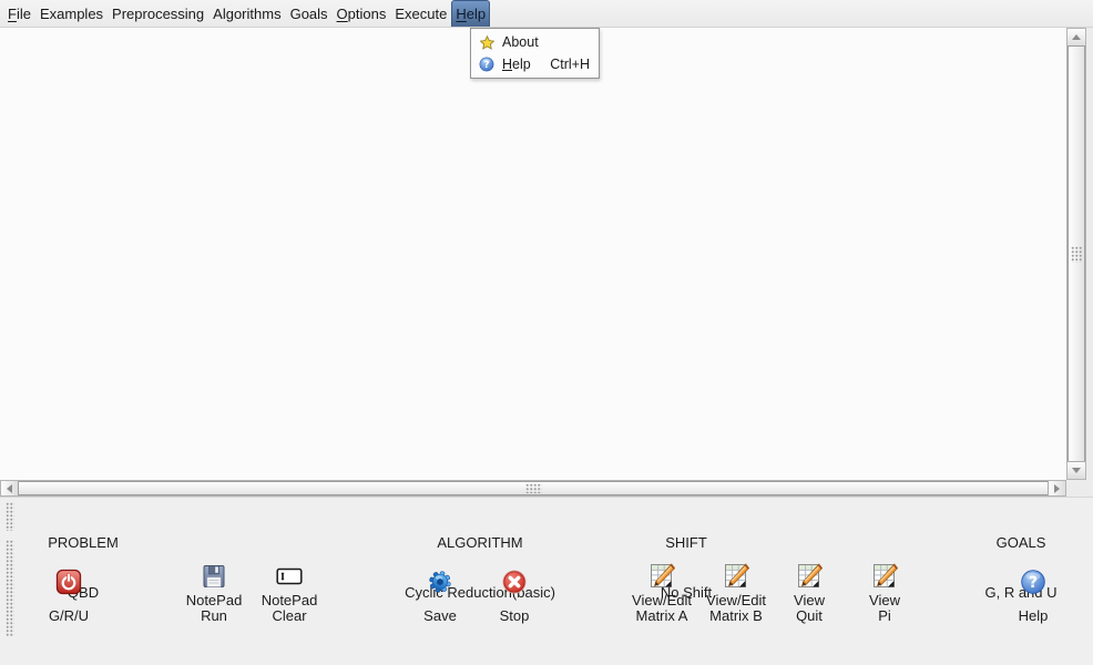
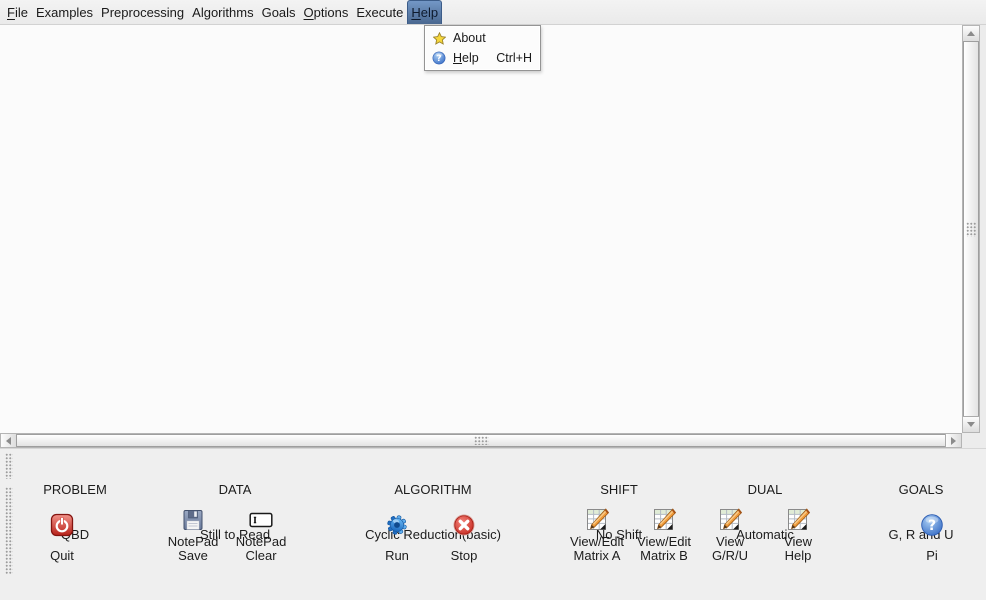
  F
  ile
  Examples
  Preprocessing
  Algorithms
  Goals
  O
  ptions
  Execute
  H
  elp
  About
  ?
  H
  elp
  Ctrl+H
  PROBLEM
+ DATA
+ Still to Read
  ALGORITHM
  Cyclic Reductionbasic)
  SHIFT
  No Shift
+ DUAL
+ Automatic
  GOALS
  G, R a U
- G/R/U
+ Quit
  NotePad
- Run
+ Save
  NotePad
  Clear
- Save
+ Run
  Stop
  View/Edit
  Matrix A
  View/Edit
  Matrix B
  View
- Quit
+ G/R/U
  View
- Pi
+ Help
  ?
- Help
+ Pi
